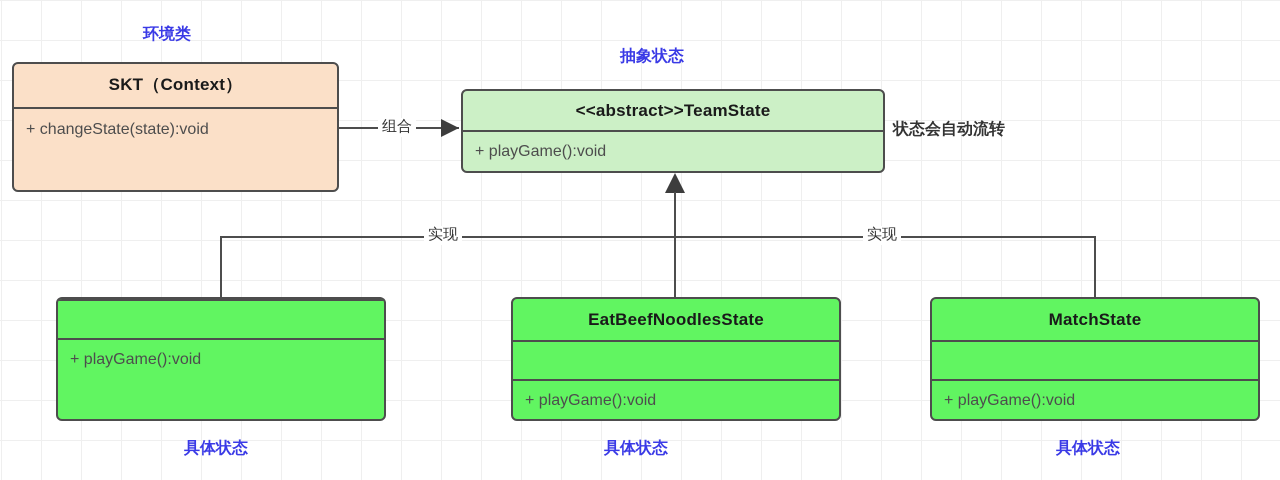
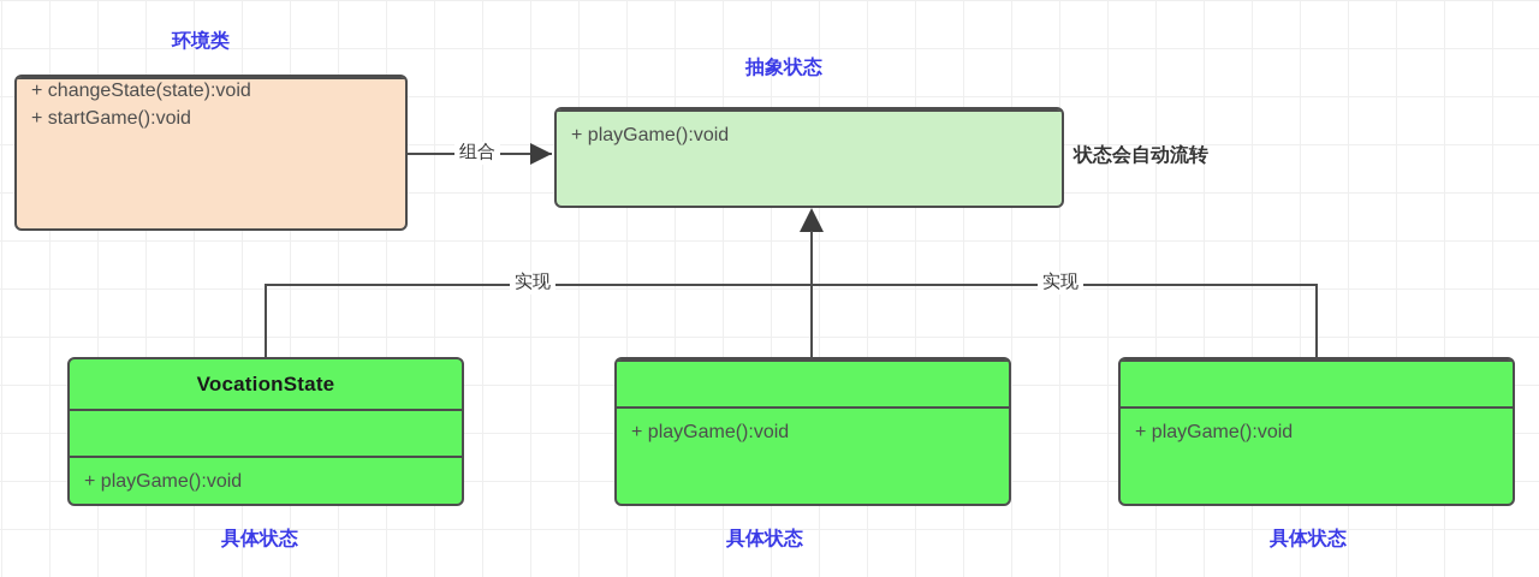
  环境类
  抽象状态
- SKT（Context）
  + changeState(state):void
+ + startGame():void
  组合
- <<abstract>>TeamState
  + playGame():void
  状态会自动流转
  实现
  实现
+ VocationState
  + playGame():void
  具体状态
- EatBeefNoodlesState
  + playGame():void
  具体状态
- MatchState
  + playGame():void
  具体状态
